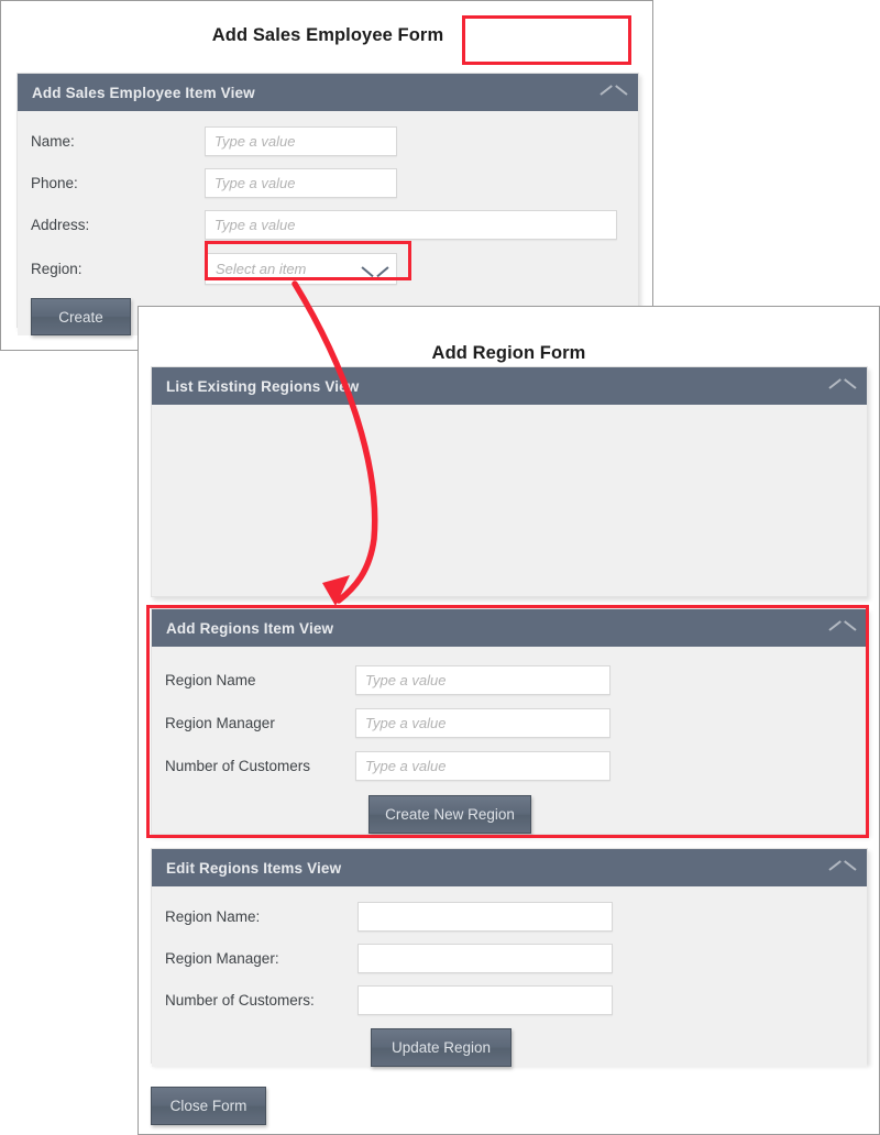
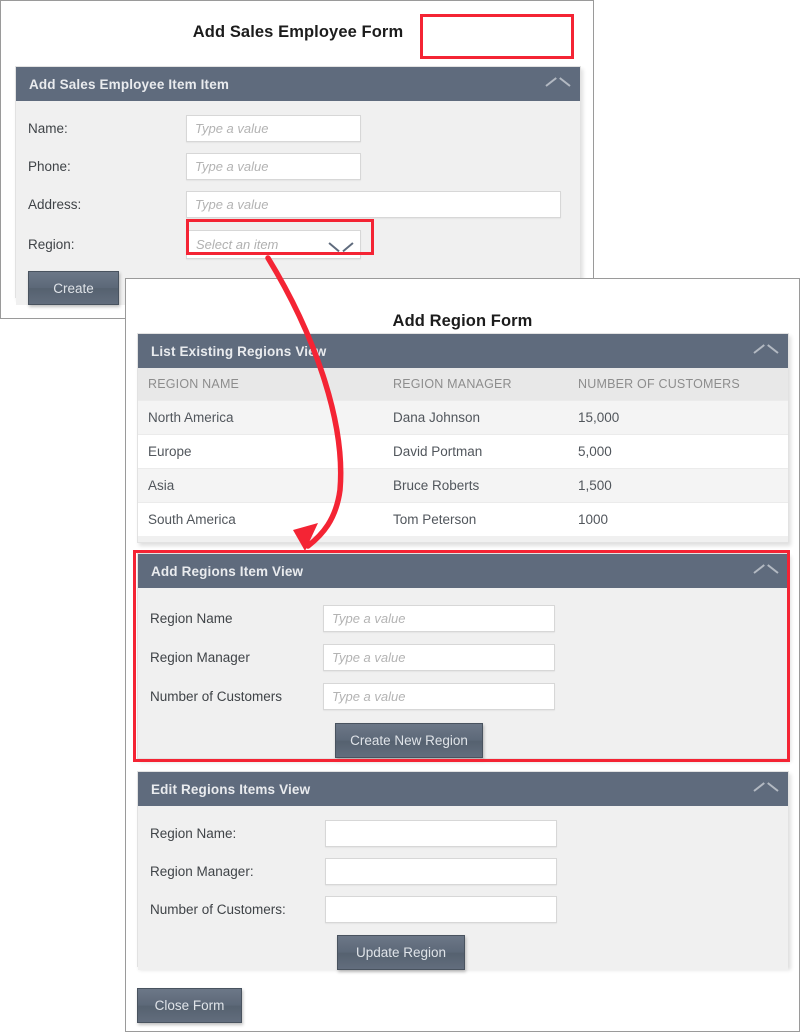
  Add Sales Employee Form
- Add Sales Employee Item View
+ Add Sales Employee Item Item
  Name:
  Type a value
  Phone:
  Type a value
  Address:
  Type a value
  Region:
  Select an item
  Create
  Add Region Form
  List Existing Regions Viw
+ REGION NAME	REGION MANAGER	NUMBER OF CUSTOMERS
+ North America	Dana Johnson	15,000
+ Europe	David Portman	5,000
+ Asia	Bruce Roberts	1,500
+ South America	Tom Peterson	1000
  Add Regions Item View
  Region Name
  Type a value
  Region Manager
  Type a value
  Number of Customers
  Type a value
  Create New Region
  Edit Regions Items View
  Region Name:
  Region Manager:
  Number of Customers:
  Update Region
  Close Form
